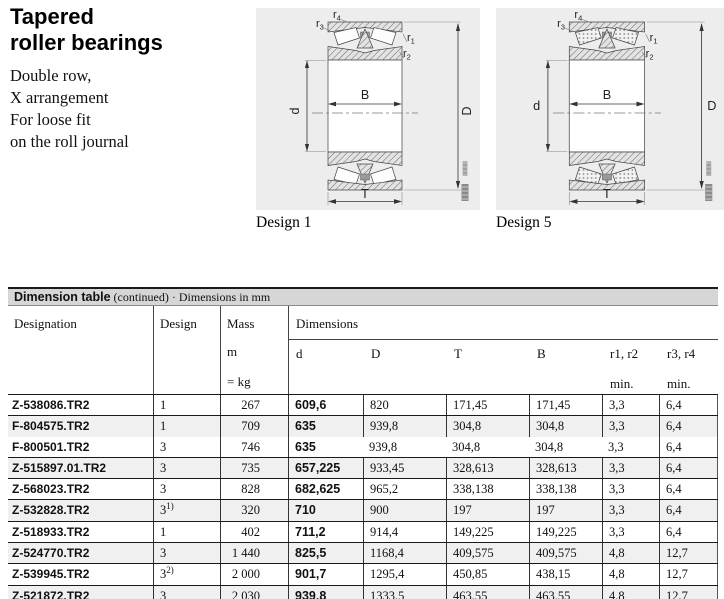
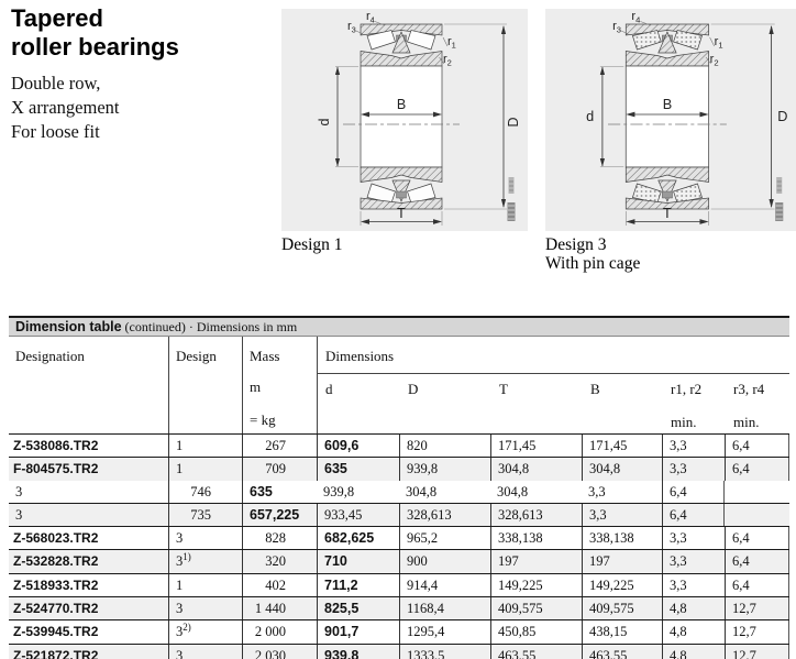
  Tapered
  roller bearings
  Double row,
  X arrangement
  For loose fit
- on the roll journal
  B
  T
  r4
  r3
  r1
  r2
  Design 1
  B
  d
  D
  T
  r4
  r3
  r1
  r2
- Design 5
+ Design 3
+ With pin cage
  Dimension table (continued) · Dimensions in mm
  Designation
  Design
  Mass
  m
  = kg
  Dimensions
  d
  D
  T
  B
  r1, r2
  min.
  r3, r4
  min.
  Z-538086.TR2
  1
  267
  609,6
  820
  171,45
  171,45
  3,3
  6,4
  F-804575.TR2
  1
  709
  635
  939,8
  304,8
  304,8
  3,3
  6,4
- F-800501.TR2
  3
  746
  635
  939,8
  304,8
  304,8
  3,3
  6,4
- Z-515897.01.TR2
  3
  735
  657,225
  933,45
  328,613
  328,613
  3,3
  6,4
  Z-568023.TR2
  3
  828
  682,625
  965,2
  338,138
  338,138
  3,3
  6,4
  Z-532828.TR2
  31)
  320
  710
  900
  197
  197
  3,3
  6,4
  Z-518933.TR2
  1
  402
  711,2
  914,4
  149,225
  149,225
  3,3
  6,4
  Z-524770.TR2
  3
  1 440
  825,5
  1168,4
  409,575
  409,575
  4,8
  12,7
  Z-539945.TR2
  32)
  2 000
  901,7
  1295,4
  450,85
  438,15
  4,8
  12,7
  Z-521872.TR2
  3
  2 030
  939,8
  1333,5
  463,55
  463,55
  4,8
  12,7
